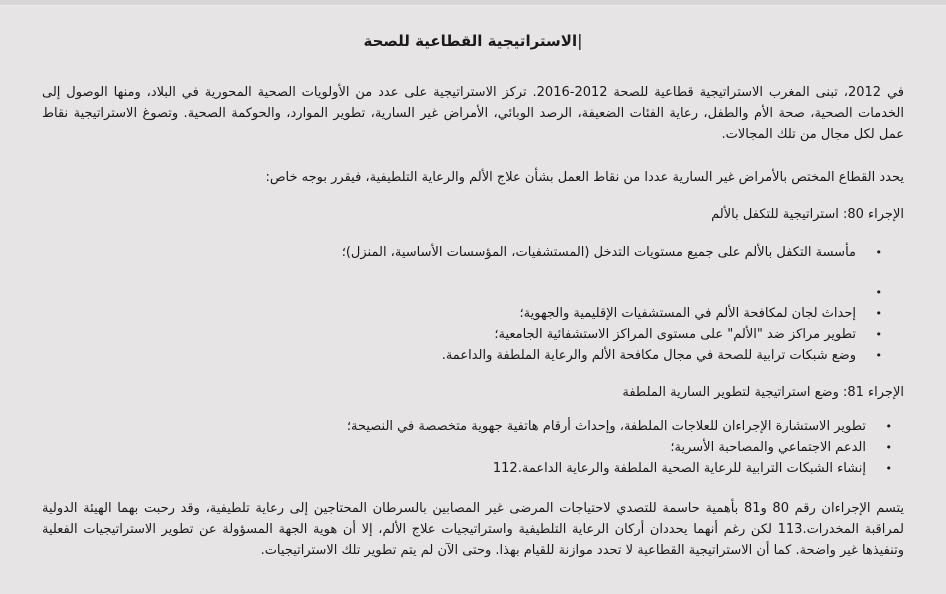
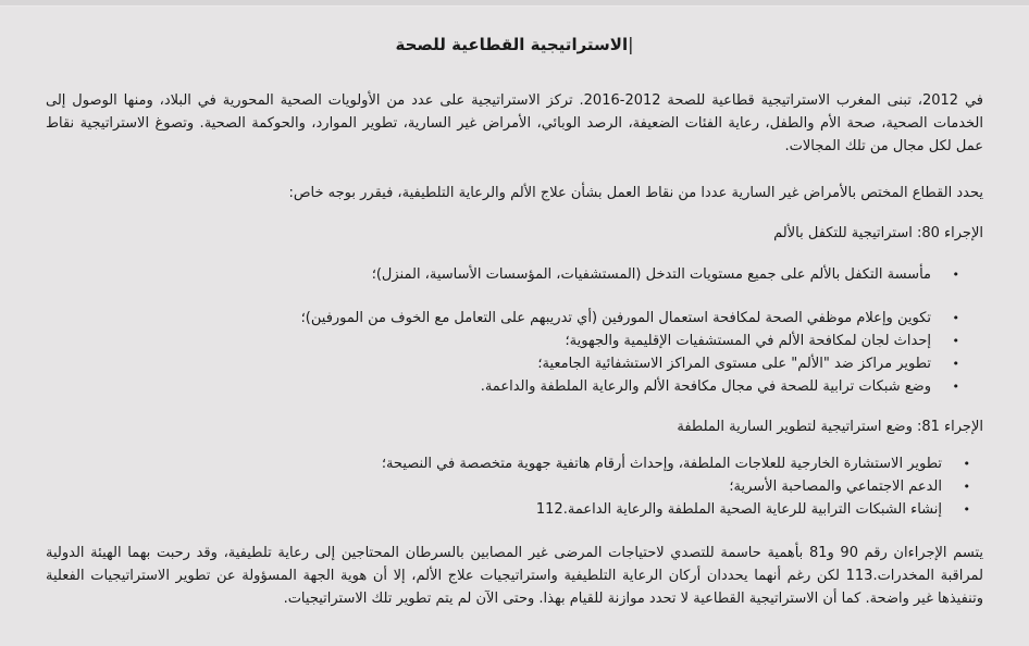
  |الاستراتيجية القطاعية للصحة
  في 2012، تبنى المغرب الاستراتيجية قطاعية للصحة 2012-2016. تركز الاستراتيجية على عدد من الأولويات الصحية المحورية في البلاد، ومنها الوصول إلى الخدمات الصحية، صحة الأم والطفل، رعاية الفئات الضعيفة، الرصد الوبائي، الأمراض غير السارية، تطوير الموارد، والحوكمة الصحية. وتصوغ الاستراتيجية نقاط عمل لكل مجال من تلك المجالات.
  يحدد القطاع المختص بالأمراض غير السارية عددا من نقاط العمل بشأن علاج الألم والرعاية التلطيفية، فيقرر بوجه خاص:
  الإجراء 80: استراتيجية للتكفل بالألم
  •
  مأسسة التكفل بالألم على جميع مستويات التدخل (المستشفيات، المؤسسات الأساسية، المنزل)؛
  •
+ تكوين وإعلام موظفي الصحة لمكافحة استعمال المورفين (أي تدريبهم على التعامل مع الخوف من المورفين)؛
  •
  إحداث لجان لمكافحة الألم في المستشفيات الإقليمية والجهوية؛
  •
  تطوير مراكز ضد "الألم" على مستوى المراكز الاستشفائية الجامعية؛
  •
  وضع شبكات ترابية للصحة في مجال مكافحة الألم والرعاية الملطفة والداعمة.
  الإجراء 81: وضع استراتيجية لتطوير السارية الملطفة
  •
- تطوير الاستشارة الإجراءان للعلاجات الملطفة، وإحداث أرقام هاتفية جهوية متخصصة في النصيحة؛
+ تطوير الاستشارة الخارجية للعلاجات الملطفة، وإحداث أرقام هاتفية جهوية متخصصة في النصيحة؛
  •
  الدعم الاجتماعي والمصاحبة الأسرية؛
  •
  إنشاء الشبكات الترابية للرعاية الصحية الملطفة والرعاية الداعمة.112
- يتسم الإجراءان رقم 80 و81 بأهمية حاسمة للتصدي لاحتياجات المرضى غير المصابين بالسرطان المحتاجين إلى رعاية تلطيفية، وقد رحبت بهما الهيئة الدولية لمراقبة المخدرات.113 لكن رغم أنهما يحددان أركان الرعاية التلطيفية واستراتيجيات علاج الألم، إلا أن هوية الجهة المسؤولة عن تطوير الاستراتيجيات الفعلية وتنفيذها غير واضحة. كما أن الاستراتيجية القطاعية لا تحدد موازنة للقيام بهذا. وحتى الآن لم يتم تطوير تلك الاستراتيجيات.
+ يتسم الإجراءان رقم 90 و81 بأهمية حاسمة للتصدي لاحتياجات المرضى غير المصابين بالسرطان المحتاجين إلى رعاية تلطيفية، وقد رحبت بهما الهيئة الدولية لمراقبة المخدرات.113 لكن رغم أنهما يحددان أركان الرعاية التلطيفية واستراتيجيات علاج الألم، إلا أن هوية الجهة المسؤولة عن تطوير الاستراتيجيات الفعلية وتنفيذها غير واضحة. كما أن الاستراتيجية القطاعية لا تحدد موازنة للقيام بهذا. وحتى الآن لم يتم تطوير تلك الاستراتيجيات.
